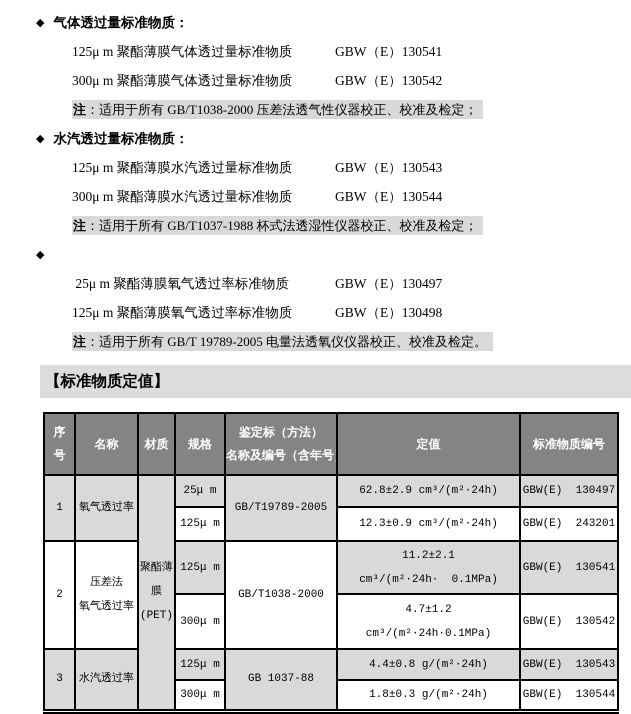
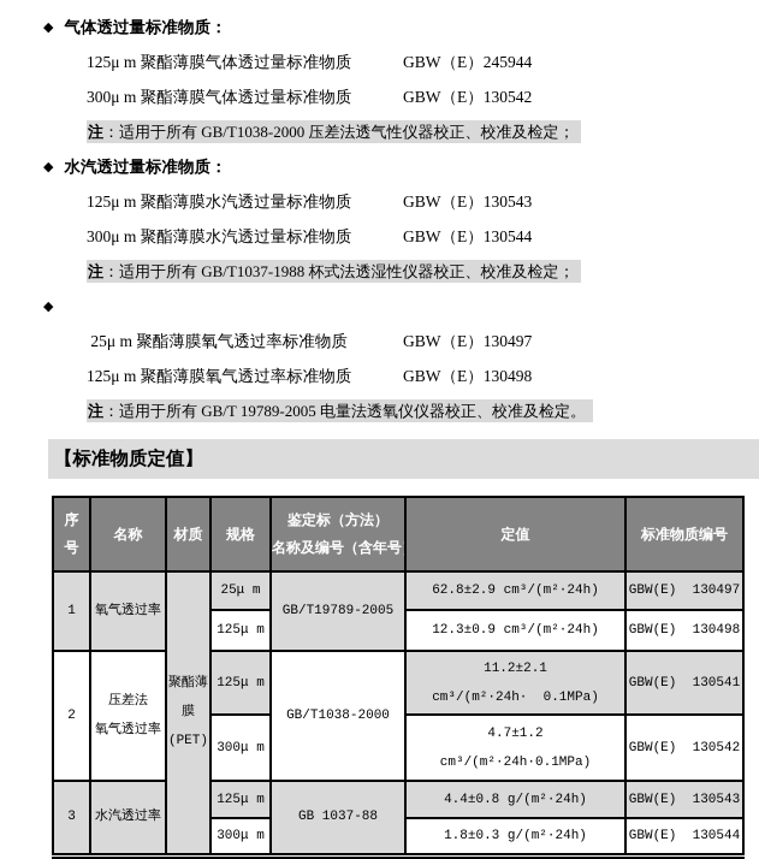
  ◆
  气体透过量标准物质：
  125μ m 聚酯薄膜气体透过量标准物质
- GBW（E）130541
+ GBW（E）245944
  300μ m 聚酯薄膜气体透过量标准物质
  GBW（E）130542
  注：适用于所有 GB/T1038-2000 压差法透气性仪器校正、校准及检定；
  ◆
  水汽透过量标准物质：
  125μ m 聚酯薄膜水汽透过量标准物质
  GBW（E）130543
  300μ m 聚酯薄膜水汽透过量标准物质
  GBW（E）130544
  注：适用于所有 GB/T1037-1988 杯式法透湿性仪器校正、校准及检定；
  ◆
  25μ m 聚酯薄膜氧气透过率标准物质
  GBW（E）130497
  125μ m 聚酯薄膜氧气透过率标准物质
  GBW（E）130498
  注：适用于所有 GB/T 19789-2005 电量法透氧仪仪器校正、校准及检定。
  【标准物质定值】
  序 号	名称	材质	规格	鉴定标（方法） 名称及编号（含年号	定值	标准物质编号
  1	氧气透过率	聚酯薄 膜 (PET)	25μ m	GB/T19789-2005	62.8±2.9 cm³/(m²·24h)	GBW(E) 130497
- 125μ m	12.3±0.9 cm³/(m²·24h)	GBW(E) 243201
+ 125μ m	12.3±0.9 cm³/(m²·24h)	GBW(E) 130498
  2	压差法 氧气透过率	125μ m	GB/T1038-2000	11.2±2.1 cm³/(m²·24h· 0.1MPa)	GBW(E) 130541
  300μ m	4.7±1.2 cm³/(m²·24h·0.1MPa)	GBW(E) 130542
  3	水汽透过率	125μ m	GB 1037-88	4.4±0.8 g/(m²·24h)	GBW(E) 130543
  300μ m	1.8±0.3 g/(m²·24h)	GBW(E) 130544
